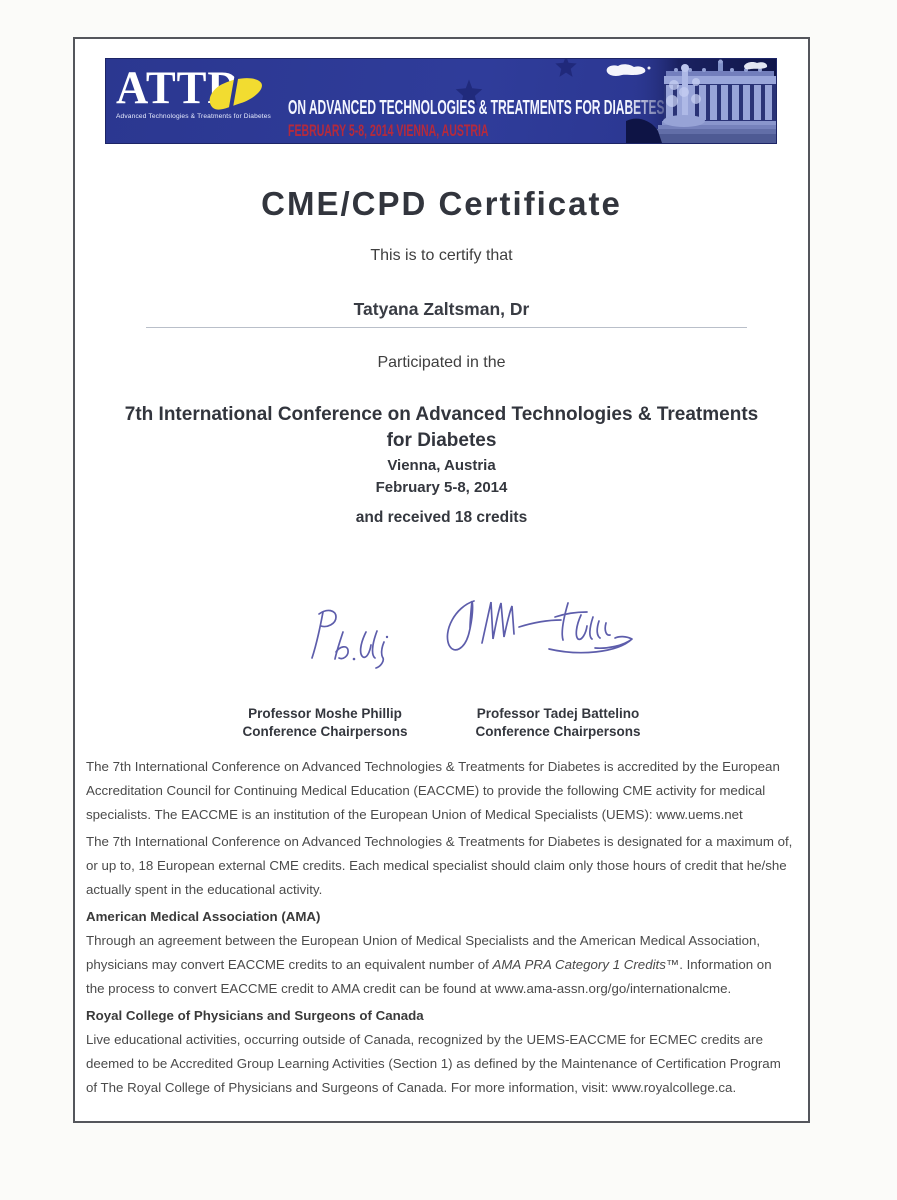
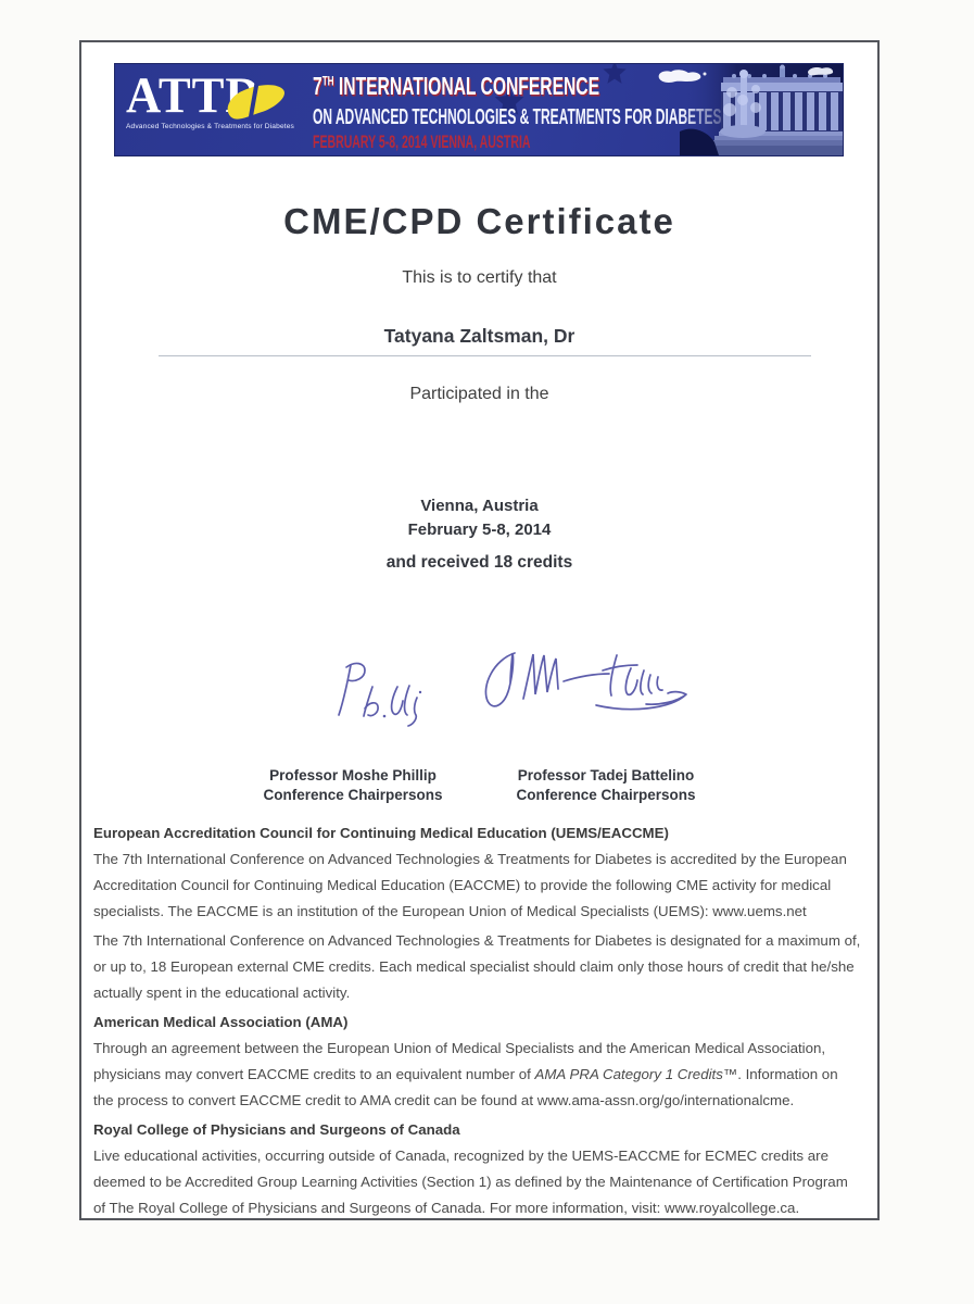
  ATT
+ 7TH INTERNATIONAL CONFERENCE
  ON ADVANCED TECHNOLOGIES & TREATMENTS FOR DIA
  FEBRUARY 5-8, 2014 VIENNA, AUSTRIA
  CME/CPD Certificate
  This is to certify that
  Tatyana Zaltsman, Dr
  Participated in the
- 7th International Conference on Advanced Technologies & Treatments
- for Diabetes
  Vienna, Austria
  February 5-8, 2014
  and received 18 credits
  Professor Moshe Phillip
  Conference Chairpersons
  Professor Tadej Battelino
  Conference Chairpersons
+ European Accreditation Council for Continuing Medical Education (UEMS/EACCME)
  The 7th International Conference on Advanced Technologies & Treatments for Diabetes is accredited by the European Accreditation Council for Continuing Medical Education (EACCME) to provide the following CME activity for medical specialists. The EACCME is an institution of the European Union of Medical Specialists (UEMS): www.uems.net
  The 7th International Conference on Advanced Technologies & Treatments for Diabetes is designated for a maximum of, or up to, 18 European external CME credits. Each medical specialist should claim only those hours of credit that he/she actually spent in the educational activity.
  American Medical Association (AMA)
  Through an agreement between the European Union of Medical Specialists and the American Medical Association, physicians may convert EACCME credits to an equivalent number of AMA PRA Category 1 Credits™. Information on the process to convert EACCME credit to AMA credit can be found at www.ama-assn.org/go/internationalcme.
  Royal College of Physicians and Surgeons of Canada
  Live educational activities, occurring outside of Canada, recognized by the UEMS-EACCME for ECMEC credits are deemed to be Accredited Group Learning Activities (Section 1) as defined by the Maintenance of Certification Program of The Royal College of Physicians and Surgeons of Canada. For more information, visit: www.royalcollege.ca.
